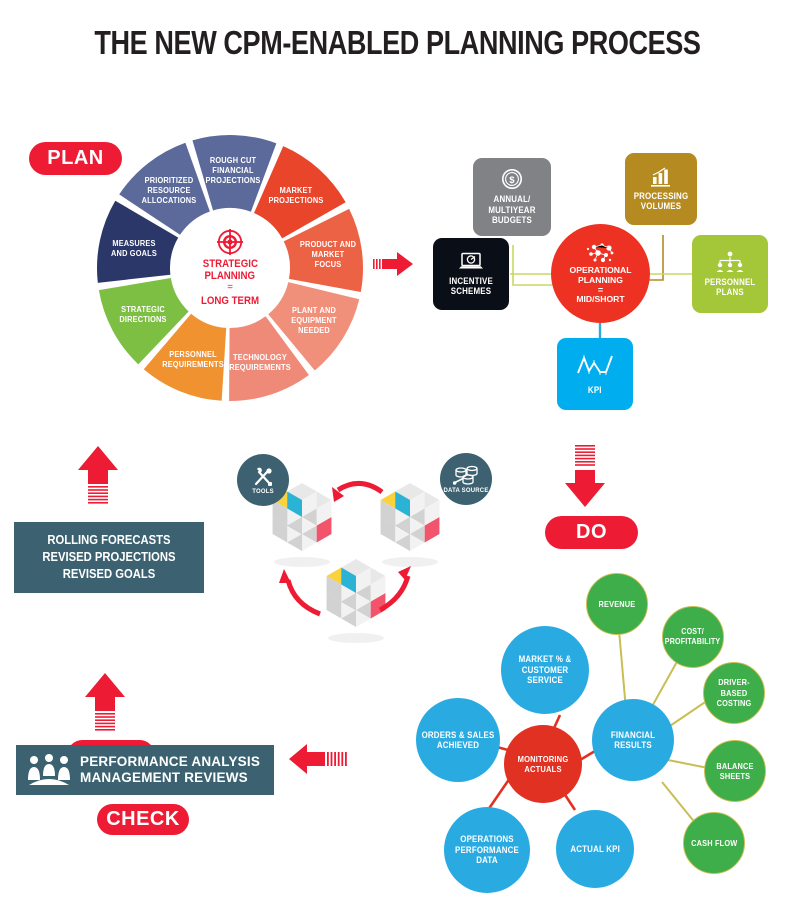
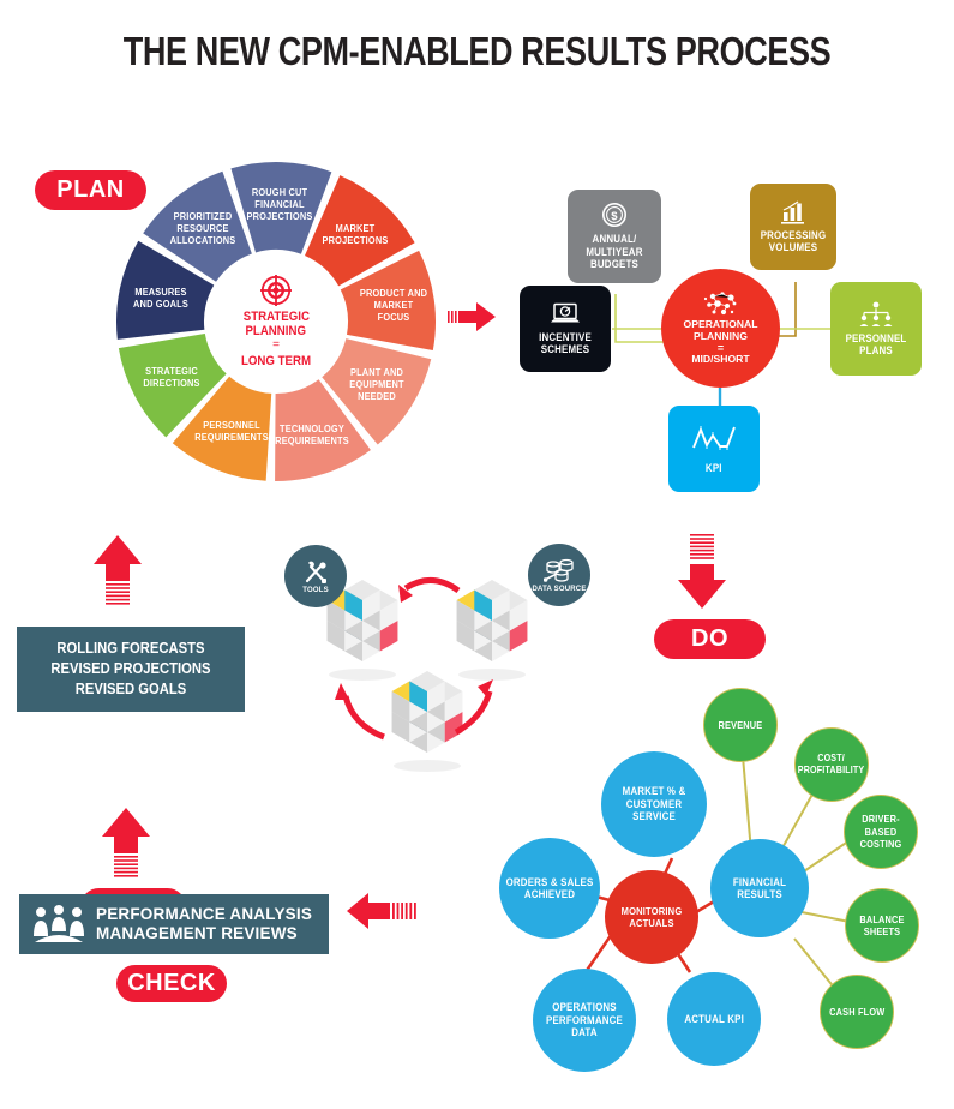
- THE NEW CPM-ENABLED PLANNING PROCESS
+ THE NEW CPM-ENABLED RESULTS PROCESS
  PLAN
  STRATEGIC
  PLANNING
  =
  LONG TERM
  ROUGH CUT
  FINANCIAL
  PROJECTIONS
  MARKET
  PROJECTIONS
  PRODUCT AND
  MARKET
  FOCUS
  PLANT AND
  EQUIPMENT
  NEEDED
  TECHNOLOGY
  REQUIREMENTS
  PERSONNEL
  REQUIREMENTS
  STRATEGIC
  DIRECTIONS
  MEASURES
  AND GOALS
  PRIORITIZED
  RESOURCE
  ALLOCATIONS
  $
  ANNUAL/ MULTIYEAR BUDGETS
  PROCESSING VOLUMES
  INCENTIVE SCHEMES
  PERSONNEL PLANS
  KPI
  OPERATIONAL
  PLANNING
  =
  MID/SHORT
  DO
  ROLLING FORECASTS
  REVISED PROJECTIONS
  REVISED GOALS
  PERFORMANCE ANALYSIS
  MANAGEMENT REVIEWS
  CHECK
  MONITORING ACTUALS
  MARKET % & CUSTOMER SERVICE
  ORDERS & SALES ACHIEVED
  OPERATIONS PERFORMANCE DATA
  ACTUAL KPI
  FINANCIAL RESULTS
  REVENUE
  COST/ PROFITABILITY
  DRIVER- BASED COSTING
  BALANCE SHEETS
  CASH FLOW
